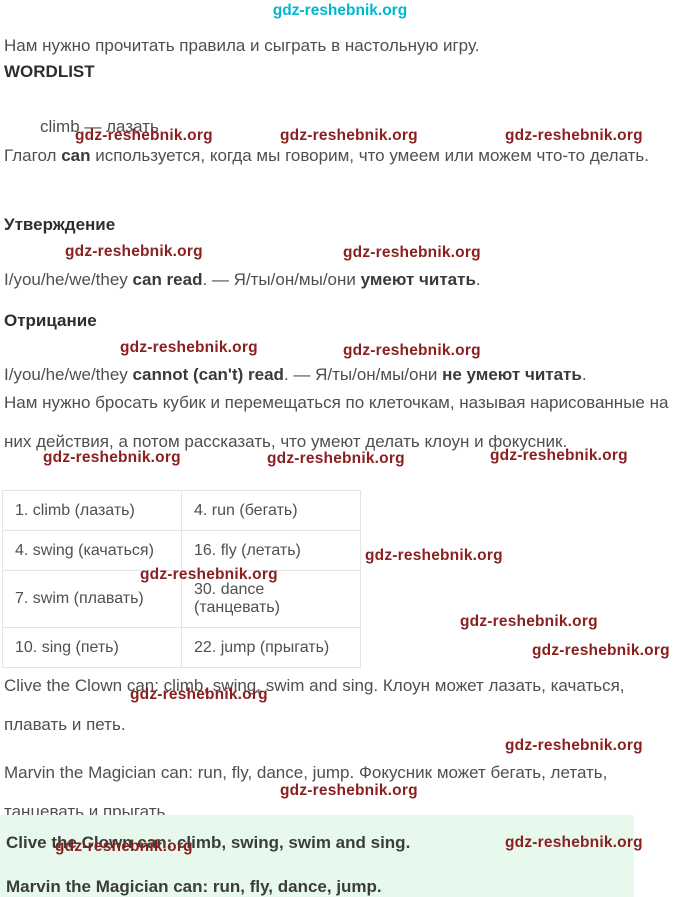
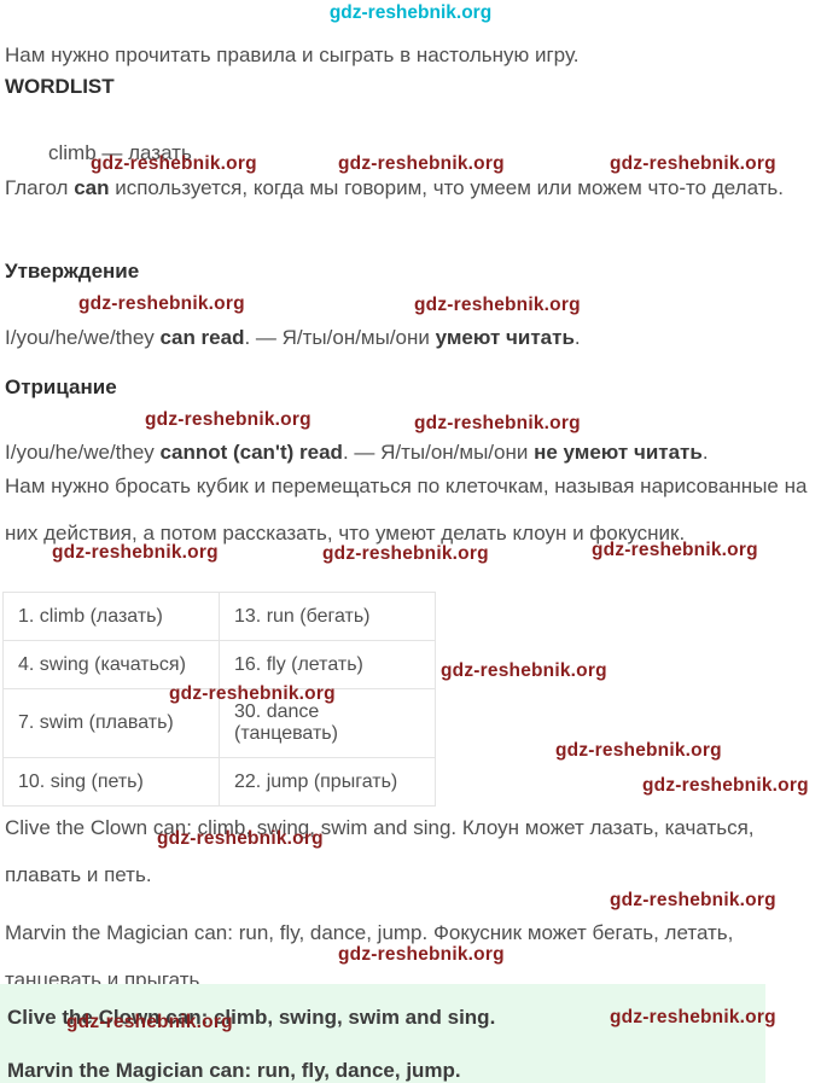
  Нам нужно прочитать правила и сыграть в настольную игру.
  WORDLIST
  climb — лазать
  Глагол can используется, когда мы говорим, что умеем или можем что-то делать.
  Утверждение
  I/you/he/we/they can read. — Я/ты/он/мы/они умеют читать.
  Отрицание
  I/you/he/we/they cannot (can't) read. — Я/ты/он/мы/они не умеют читать.
  Нам нужно бросать кубик и перемещаться по клеточкам, называя нарисованные на них действия, а потом рассказать, что умеют делать клоун и фокусник.
- 1. climb (лазать)	4. run (бегать)
+ 1. climb (лазать)	13. run (бегать)
  4. swing (качаться)	16. fly (летать)
  7. swim (плавать)	30. dance (танцевать)
  10. sing (петь)	22. jump (прыгать)
  Clive the Clown can: climb, swing, swim and sing. Клоун может лазать, качаться, плавать и петь.
  Marvin the Magician can: run, fly, dance, jump. Фокусник может бегать, летать, танцевать и прыгать.
  Clive the Clown can: climb, swing, swim and sing.
  Marvin the Magician can: run, fly, dance, jump.
  gdz-reshebnik.org
  gdz-reshebnik.org
  gdz-reshebnik.org
  gdz-reshebnik.org
  gdz-reshebnik.org
  gdz-reshebnik.org
  gdz-reshebnik.org
  gdz-reshebnik.org
  gdz-reshebnik.org
  gdz-reshebnik.org
  gdz-reshebnik.org
  gdz-reshebnik.org
  gdz-reshebnik.org
  gdz-reshebnik.org
  gdz-reshebnik.org
  gdz-reshebnik.org
  gdz-reshebnik.org
  gdz-reshebnik.org
  gdz-reshebnik.org
  gdz-reshebnik.org
